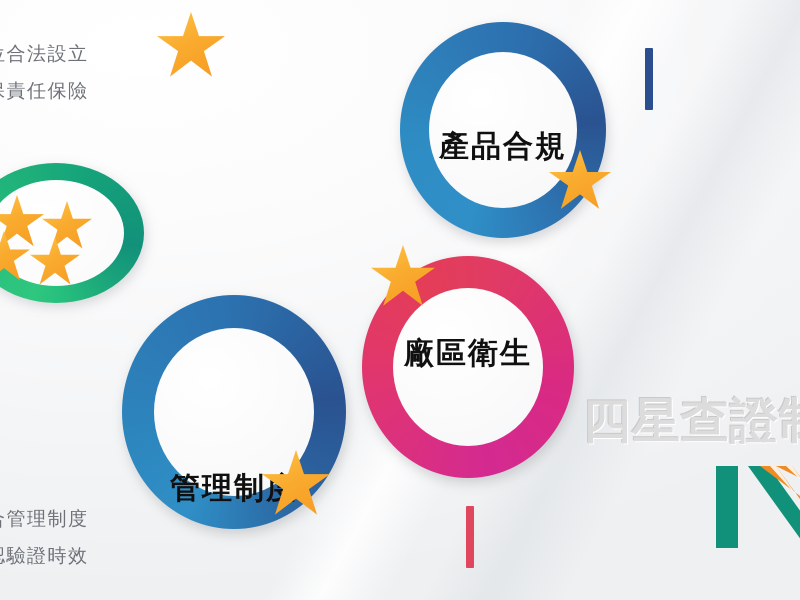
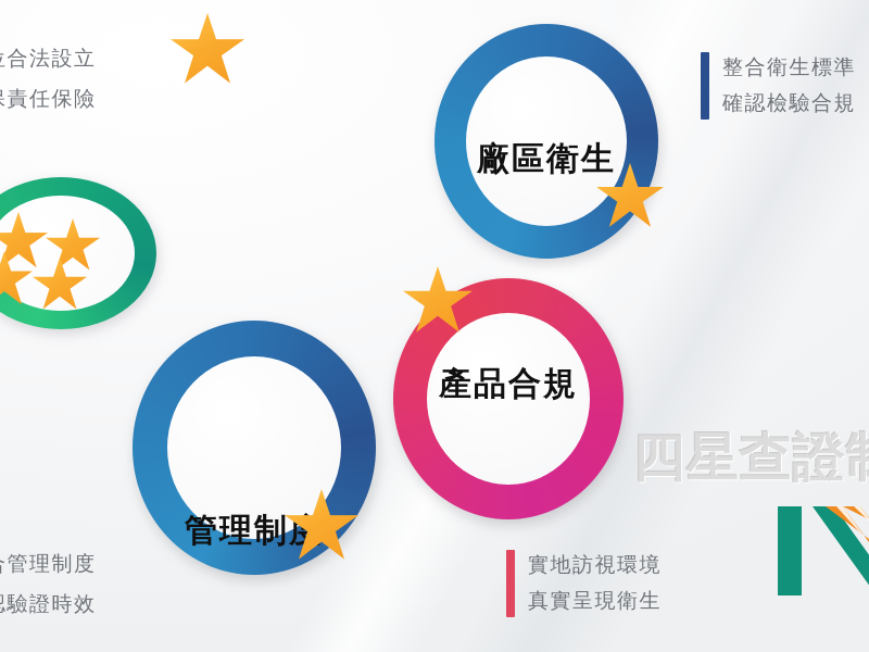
  四星查證
- 產品合規
+ 廠區衛生
  管理制度
- 廠區衛生
+ 產品合規
  合法設立
  責任保險
+ 整合衛生標準
+ 確認檢驗合規
  管理制度
  驗證時效
+ 實地訪視環境
+ 真實呈現衛生
